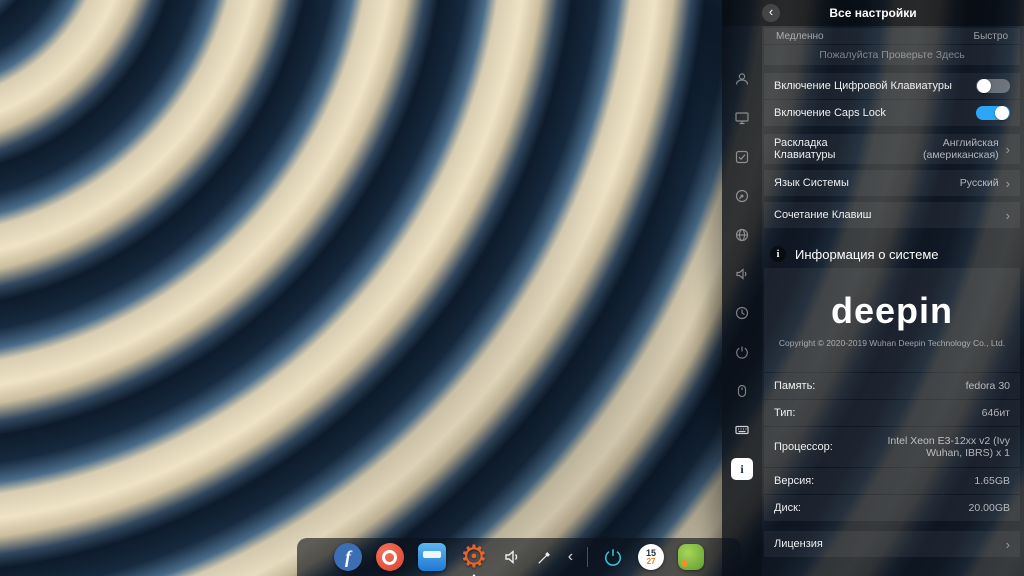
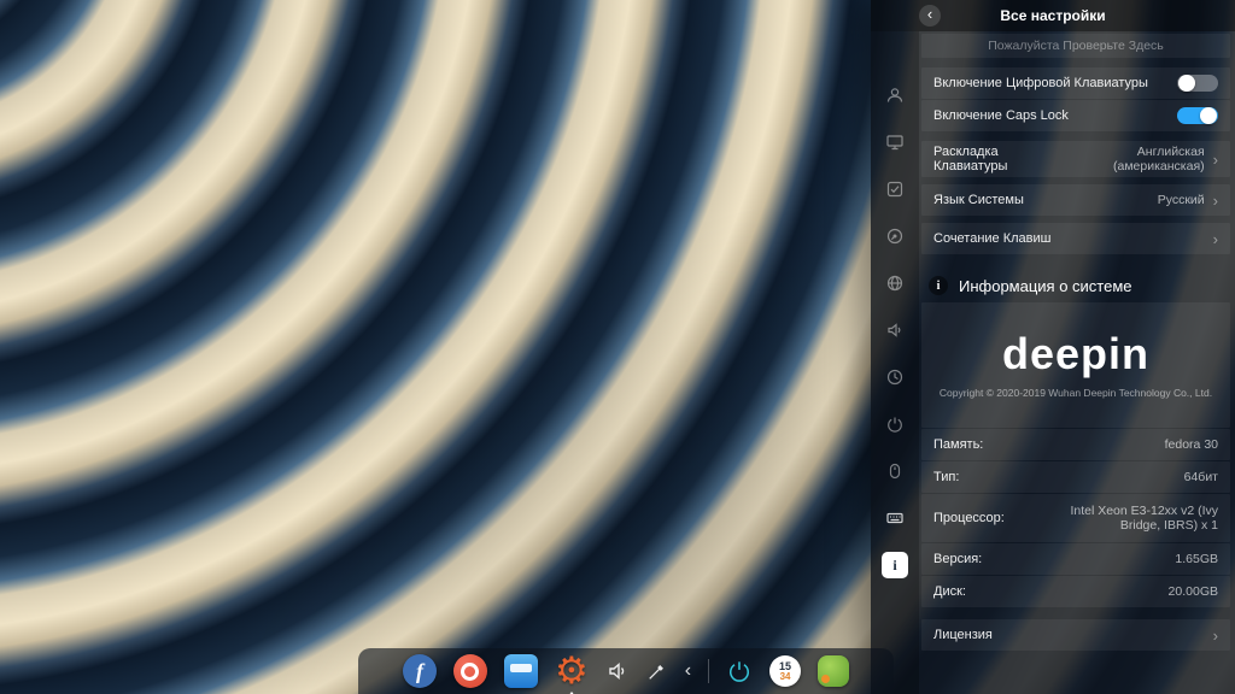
  ‹
  Все настройки
  i
- Медленно
- Быстро
  Пожалуйста Проверьте Здесь
  Включение Цифровой Клавиатуры
  Включение Caps Lock
  Раскладка Клавиатуры
  Английская (американская)
  ›
  Язык Системы
  Русский
  ›
  Сочетание Клавиш
  ›
  i
  Информация о системе
  deepin
  Copyright © 2020-2019 Wuhan Deepin Technology Co., Ltd.
  Память:
  fedora 30
  Тип:
  64бит
  Процессор:
- Intel Xeon E3-12xx v2 (Ivy Wuhan, IBRS) x 1
+ Intel Xeon E3-12xx v2 (Ivy Bridge, IBRS) x 1
  Версия:
  1.65GB
  Диск:
  20.00GB
  Лицензия
  ›
  f
  ⚙
  ‹
  15
- 27
+ 34
